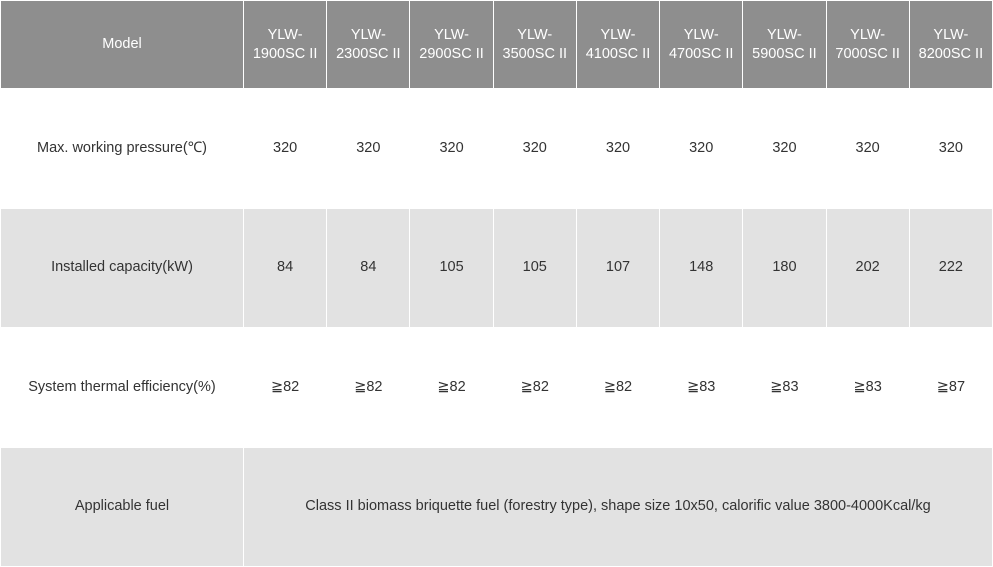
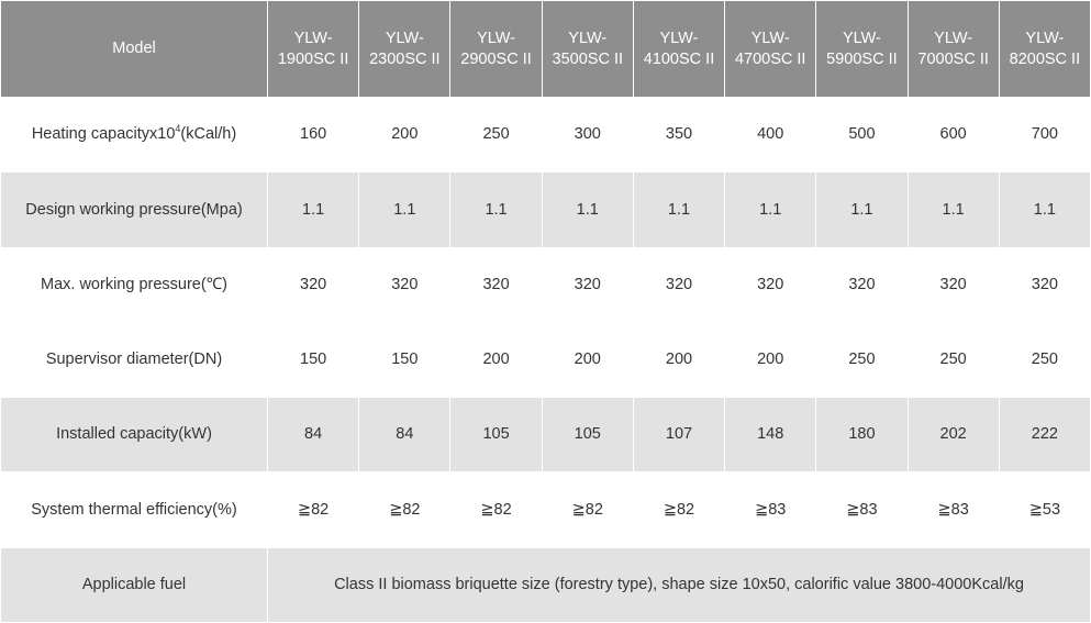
  Model	YLW-1900SC II	YLW-2300SC II	YLW-2900SC II	YLW-3500SC II	YLW-4100SC II	YLW-4700SC II	YLW-5900SC II	YLW-7000SC II	YLW-8200SC II
+ Heating capacityx104(kCal/h)	160	200	250	300	350	400	500	600	700
+ Design working pressure(Mpa)	1.1	1.1	1.1	1.1	1.1	1.1	1.1	1.1	1.1
  Max. working pressure(℃)	320	320	320	320	320	320	320	320	320
+ Supervisor diameter(DN)	150	150	200	200	200	200	250	250	250
  Installed capacity(kW)	84	84	105	105	107	148	180	202	222
- System thermal efficiency(%)	≧82	≧82	≧82	≧82	≧82	≧83	≧83	≧83	≧87
+ System thermal efficiency(%)	≧82	≧82	≧82	≧82	≧82	≧83	≧83	≧83	≧53
- Applicable fuel	Class II biomass briquette fuel (forestry type), shape size 10x50, calorific value 3800-4000Kcal/kg
+ Applicable fuel	Class II biomass briquette size (forestry type), shape size 10x50, calorific value 3800-4000Kcal/kg
